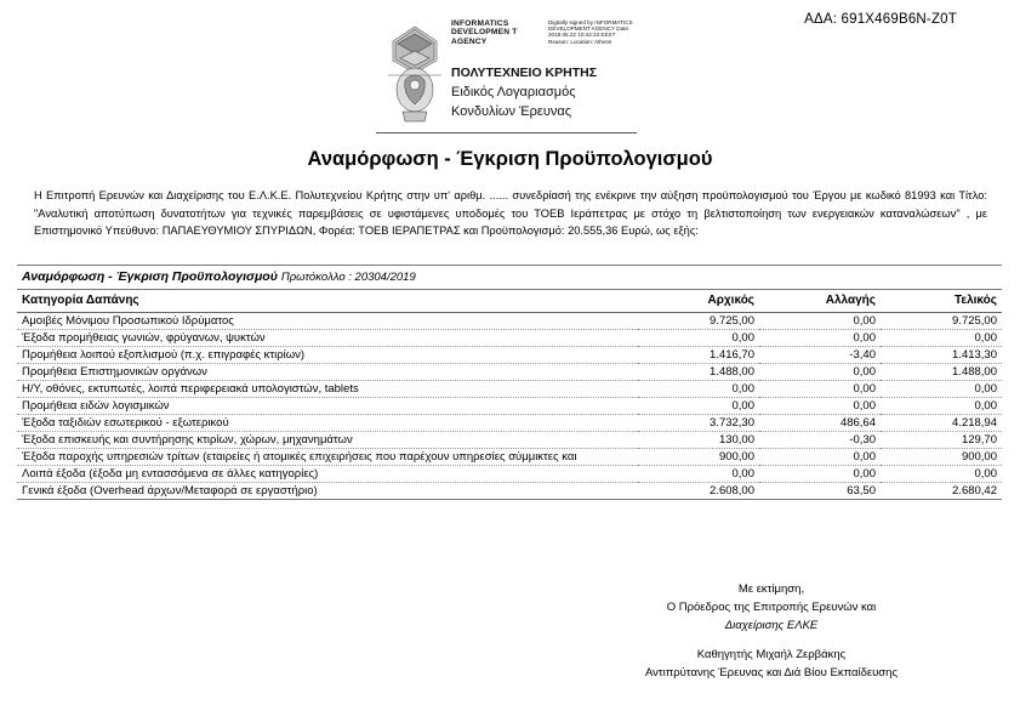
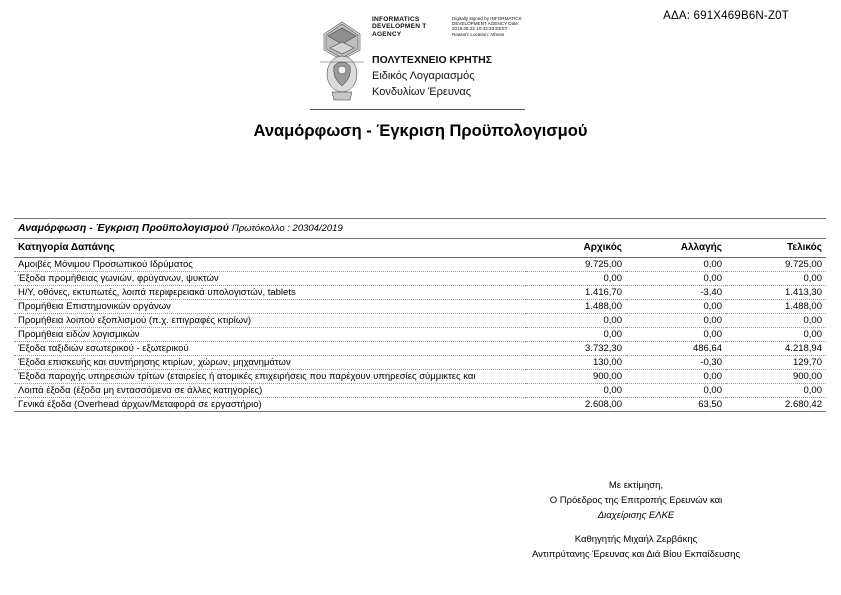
  ΑΔΑ: 691Χ469Β6Ν-Ζ0Τ
  ΠΟΛΥΤΕΧΝΕΙΟ ΚΡΗΤΗΣ
  Ειδικός Λογαριασμός
  Κονδυλίων Έρευνας
  Αναμόρφωση - Έγκριση Προϋπολογισμού
- Η Επιτροπή Ερευνών και Διαχείρισης του Ε.Λ.Κ.Ε. Πολυτεχνείου Κρήτης στην υπ' αριθμ. ...... συνεδρίασή της ενέκρινε την αύξηση προϋπολογισμού του Έργου με κωδικό 81993 και Τίτλο: "Αναλυτική αποτύπωση δυνατοτήτων για τεχνικές παρεμβάσεις σε υφιστάμενες υποδομές του ΤΟΕΒ Ιεράπετρας με στόχο τη βελτιστοποίηση των ενεργειακών καταναλώσεων" , με Επιστημονικό Υπεύθυνο: ΠΑΠΑΕΥΘΥΜΙΟΥ ΣΠΥΡΙΔΩΝ, Φορέα: ΤΟΕΒ ΙΕΡΑΠΕΤΡΑΣ και Προϋπολογισμό: 20.555,36 Ευρώ, ως εξής:
  Αναμόρφωση - Έγκριση Προϋπολογισμού Πρωτόκολλο : 20304/2019
  Κατηγορία Δαπάνης	Αρχικός	Αλλαγής	Τελικός
  Αμοιβές Μόνιμου Προσωπικού Ιδρύματος	9.725,00	0,00	9.725,00
  Έξοδα προμήθειας γωνιών, φρύγανων, ψυκτών	0,00	0,00	0,00
- Προμήθεια λοιπού εξοπλισμού (π.χ. επιγραφές κτιρίων)	1.416,70	-3,40	1.413,30
+ Η/Υ, οθόνες, εκτυπωτές, λοιπά περιφερειακά υπολογιστών, tablets	1.416,70	-3,40	1.413,30
  Προμήθεια Επιστημονικών οργάνων	1.488,00	0,00	1.488,00
- Η/Υ, οθόνες, εκτυπωτές, λοιπά περιφερειακά υπολογιστών, tablets	0,00	0,00	0,00
+ Προμήθεια λοιπού εξοπλισμού (π.χ. επιγραφές κτιρίων)	0,00	0,00	0,00
  Προμήθεια ειδών λογισμικών	0,00	0,00	0,00
  Έξοδα ταξιδιών εσωτερικού - εξωτερικού	3.732,30	486,64	4.218,94
  Έξοδα επισκευής και συντήρησης κτιρίων, χώρων, μηχανημάτων	130,00	-0,30	129,70
  Έξοδα παροχής υπηρεσιών τρίτων (εταιρείες ή ατομικές επιχειρήσεις που παρέχουν υπηρεσίες σύμμικτες και	900,00	0,00	900,00
  Λοιπά έξοδα (έξοδα μη εντασσόμενα σε άλλες κατηγορίες)	0,00	0,00	0,00
  Γενικά έξοδα (Overhead άρχων/Μεταφορά σε εργαστήριο)	2.608,00	63,50	2.680,42
  Με εκτίμηση,
  Ο Πρόεδρος της Επιτροπής Ερευνών και
  Διαχείρισης ΕΛΚΕ
  Καθηγητής Μιχαήλ Ζερβάκης
  Αντιπρύτανης Έρευνας και Διά Βίου Εκπαίδευσης
